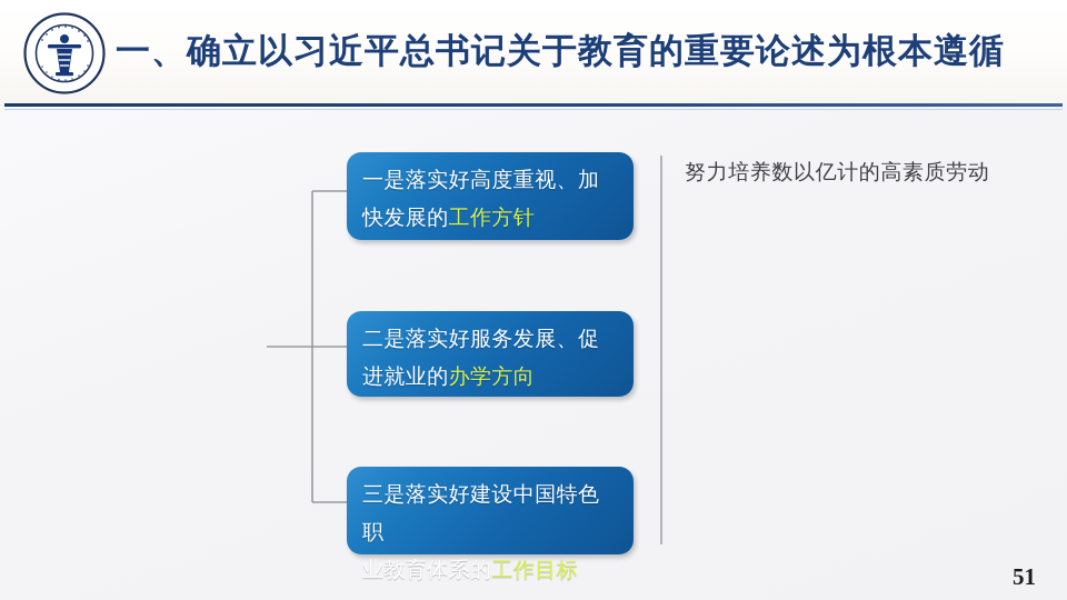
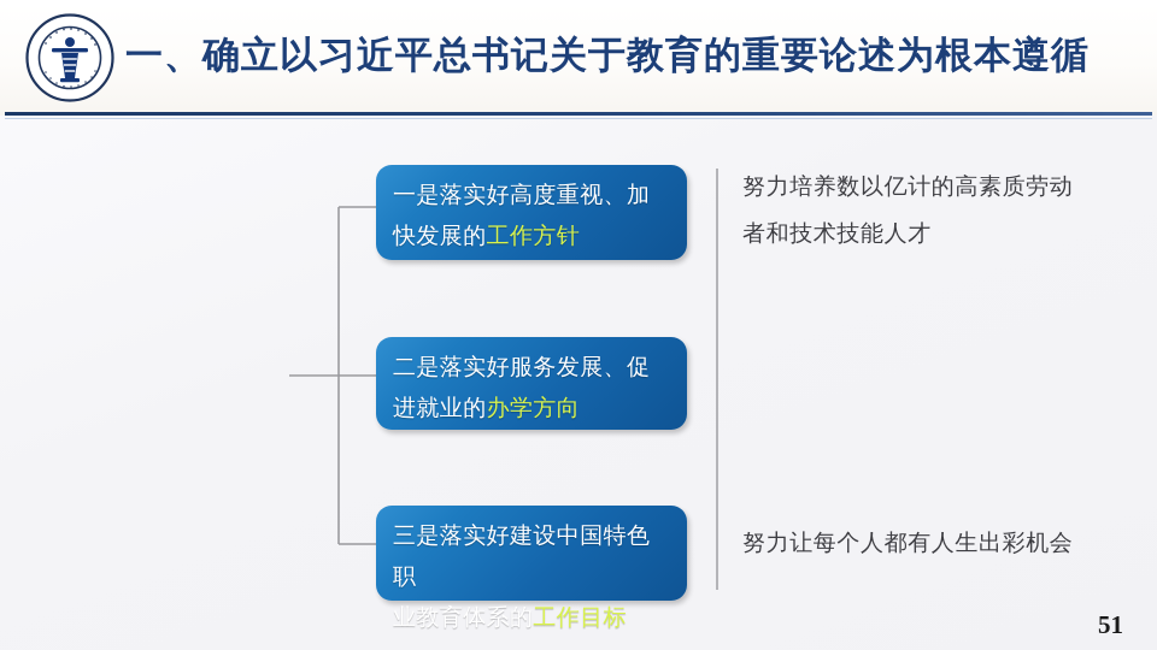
  一、确立以习近平总书记关于教育的重要论述为根本遵循
  一是落实好高度重视、加
  快发展的工作方针
  二是落实好服务发展、促
  进就业的办学方向
  三是落实好建设中国特色职
  业教育体系的工作目标
  努力培养数以亿计的高素质劳动
+ 者和技术技能人才
+ 努力让每个人都有人生出彩机会
  51
